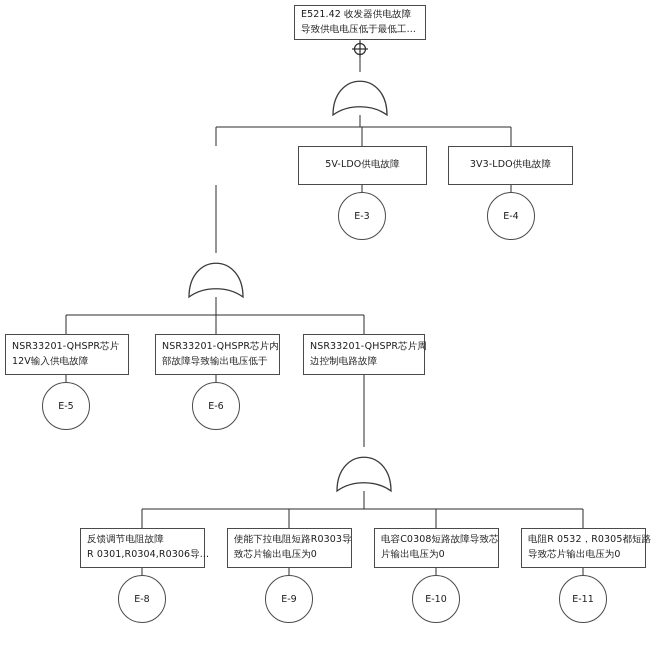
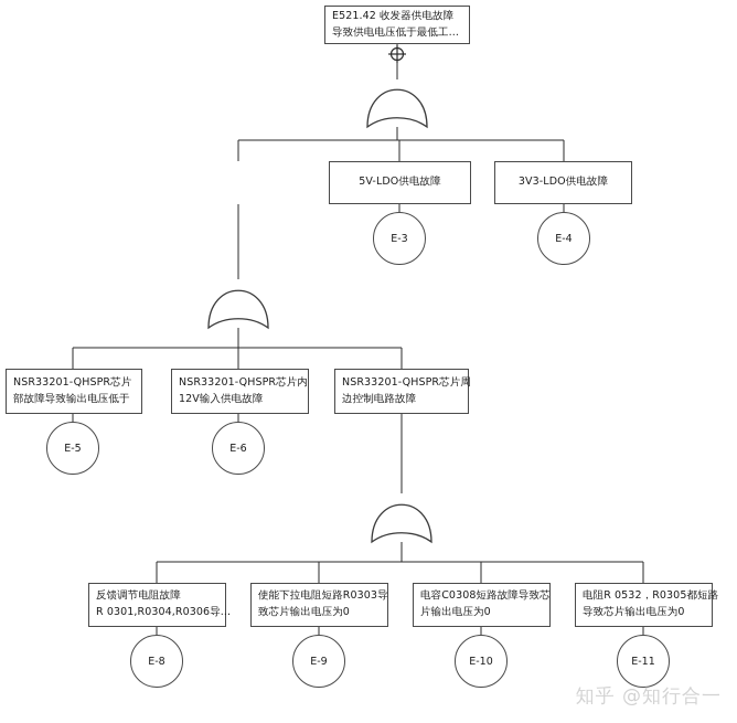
  E521.42 收发器供电故障
  导致供电电压低于最低工...
  5V-LDO供电故障
  3V3-LDO供电故障
  E-3
  E-4
  NSR33201-QHSPR芯片
- 12V输入供电故障
+ 部故障导致输出电压低于
  NSR33201-QHSPR芯片内
- 部故障导致输出电压低于
+ 12V输入供电故障
  NSR33201-QHSPR芯片周
  边控制电路故障
  E-5
  E-6
  反馈调节电阻故障
  R 0301,R0304,R0306导...
  使能下拉电阻短路R0303导
  致芯片输出电压为0
  电容C0308短路故障导致芯
  片输出电压为0
  电阻R 0532，R0305都短路
  导致芯片输出电压为0
  E-8
  E-9
  E-10
  E-11
+ 知乎 @知行合一
